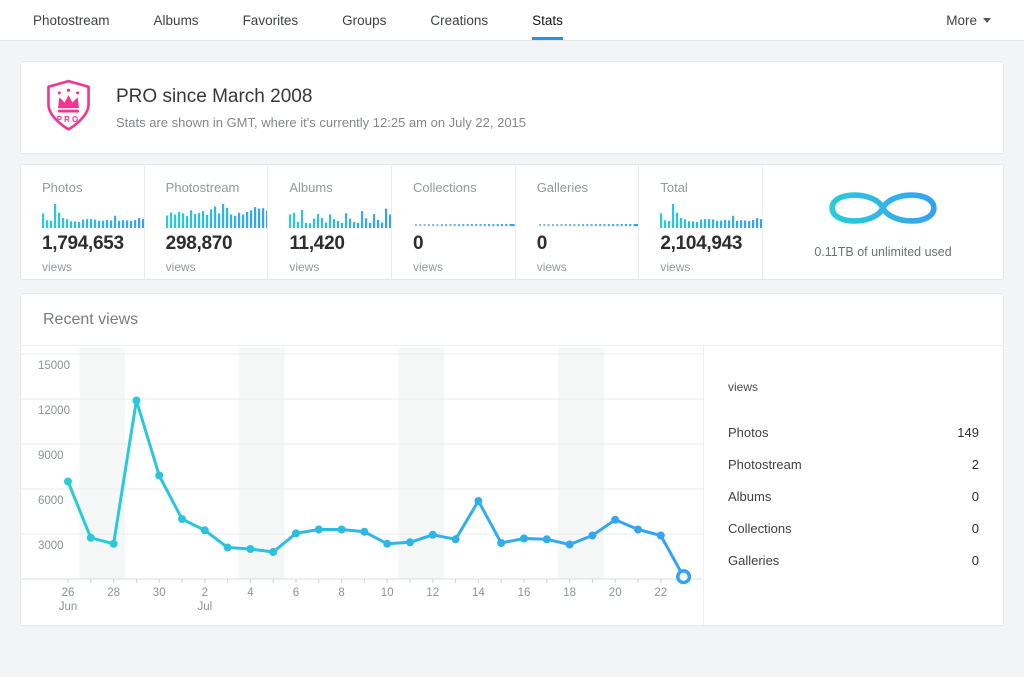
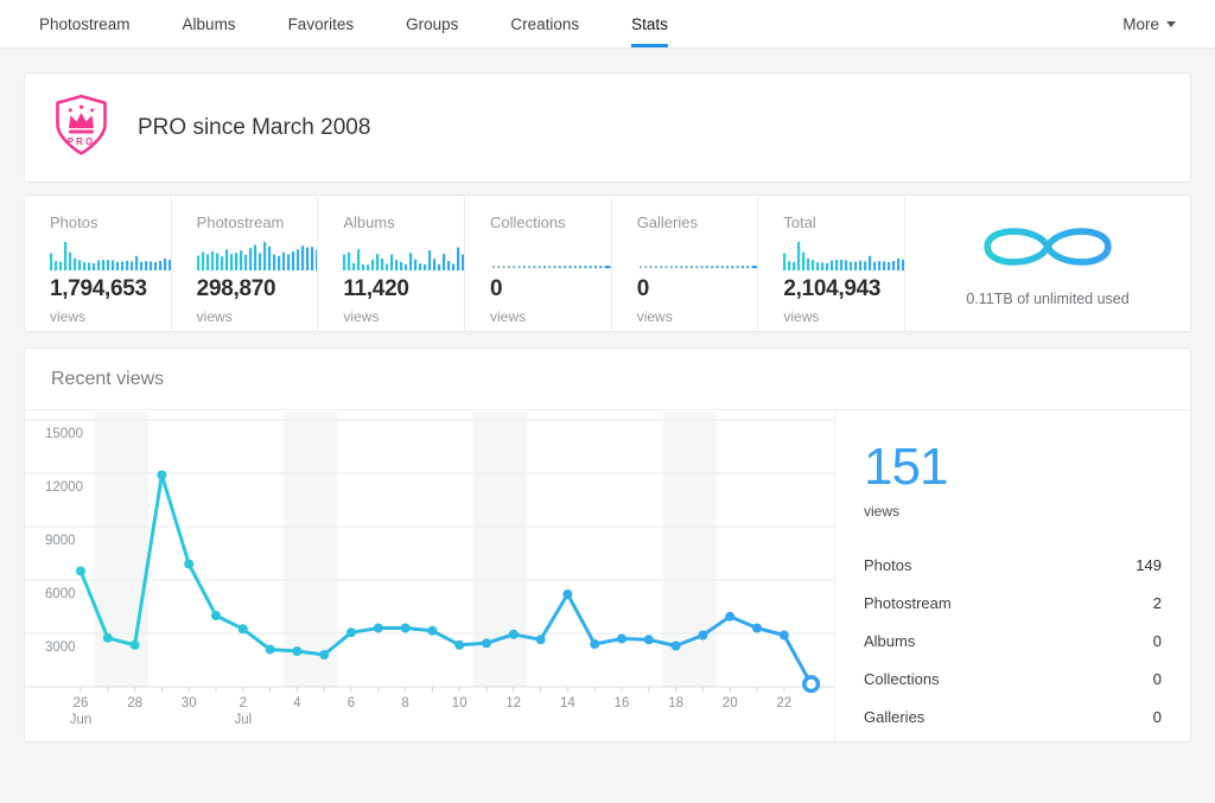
  Photostream
  Albums
  Favorites
  Groups
  Creations
  Stats
  More
  PRO
  PRO since March 2008
- Stats are shown in GMT, where it's currently 12:25 am on July 22, 2015
  Photos
  1,794,653
  views
  Photostream
  298,870
  views
  Albums
  11,420
  views
  Collections
  0
  views
  Galleries
  0
  views
  Total
  2,104,943
  views
  0.11TB of unlimited used
  Recent views
  3000
  6000
  9000
  12000
  15000
  26
  28
  30
  2
  4
  6
  8
  10
  12
  14
  16
  18
  20
  22
  Jun
  Jul
+ 151
  views
  Photos
  149
  Photostream
  2
  Albums
  0
  Collections
  0
  Galleries
  0
